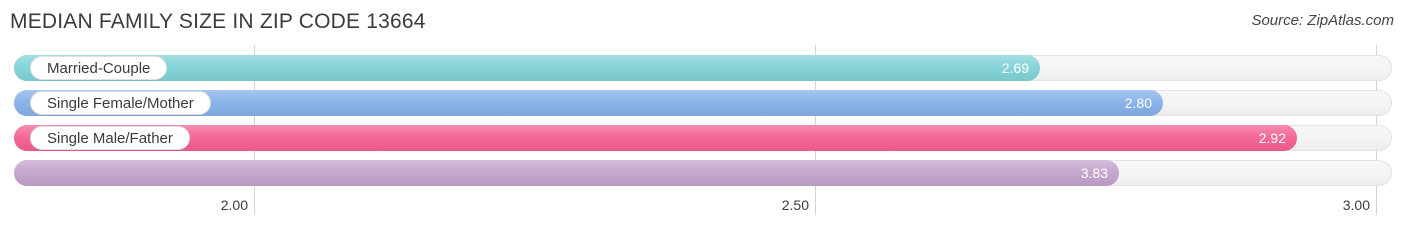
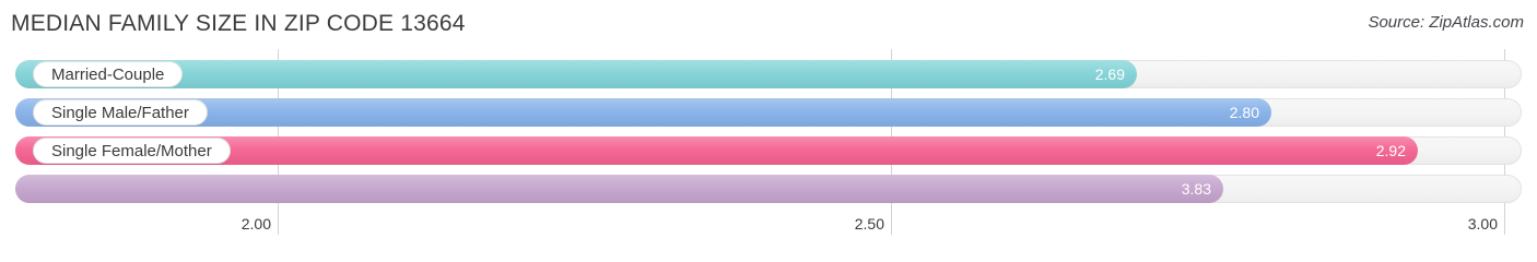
  MEDIAN FAMILY SIZE IN ZIP CODE 13664
  Source: ZipAtlas.com
  2.69
  Married-Couple
  2.80
- Single Female/Mother
+ Single Male/Father
  2.92
- Single Male/Father
+ Single Female/Mother
  3.83
  2.00
  2.50
  3.00
